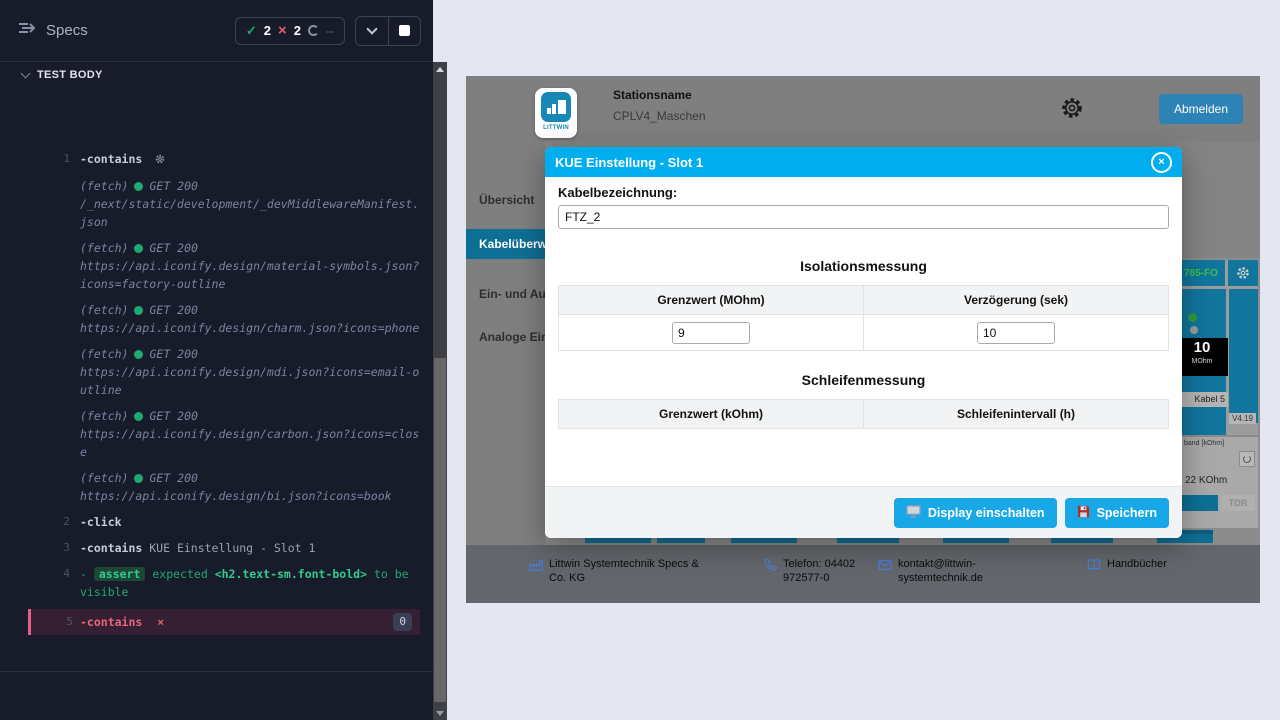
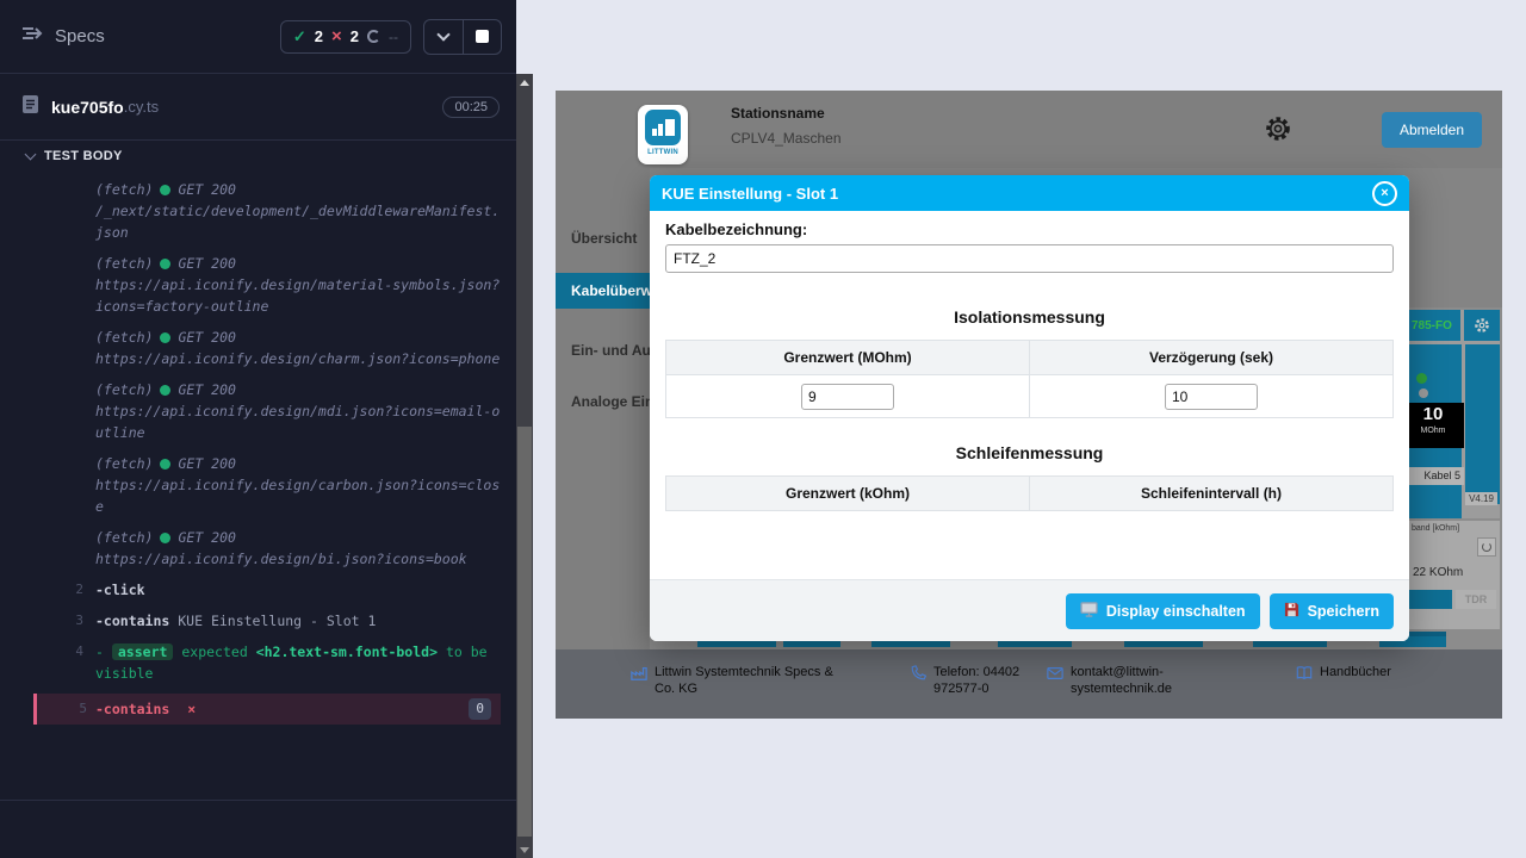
  Specs
  ✓
  2
  ×
  2
  --
+ kue705fo
+ .cy.ts
+ 00:25
  TEST BODY
- 1
- -contains
  (fetch)
  GET 200
  /_next/static/development/_devMiddlewareManifest.json
  (fetch)
  GET 200
  https://api.iconify.design/material-symbols.json?icons=factory-outline
  (fetch)
  GET 200
  https://api.iconify.design/charm.json?icons=phone
  (fetch)
  GET 200
  https://api.iconify.design/mdi.json?icons=email-outline
  (fetch)
  GET 200
  https://api.iconify.design/carbon.json?icons=close
  (fetch)
  GET 200
  https://api.iconify.design/bi.json?icons=book
  2
  -click
  3
  -contains KUE Einstellung - Slot 1
  4
  - assert expected <h2.text-sm.font-bold> to be visible
  5
  -contains ×
  0
  Stationsname
  CPLV4_Maschen
  Abmelden
  Übersicht
  785-FO
  10
  Kabel 5
  V4.19
  22 KOhm
  TDR
  Littwin Systemtechnik Specs & Co. KG
  Telefon: 04402 972577-0
  kontakt@littwin-systemtechnik.de
  Handbücher
  KUE Einstellung - Slot 1
  ×
  Kabelbezeichnung:
  FTZ_2
  Isolationsmessung
  Grenzwert (MOhm)	Verzögerung (sek)
  9	10
  Schleifenmessung
  Grenzwert (kOhm)	Schleifenintervall (h)
  Display einschalten
  Speichern
